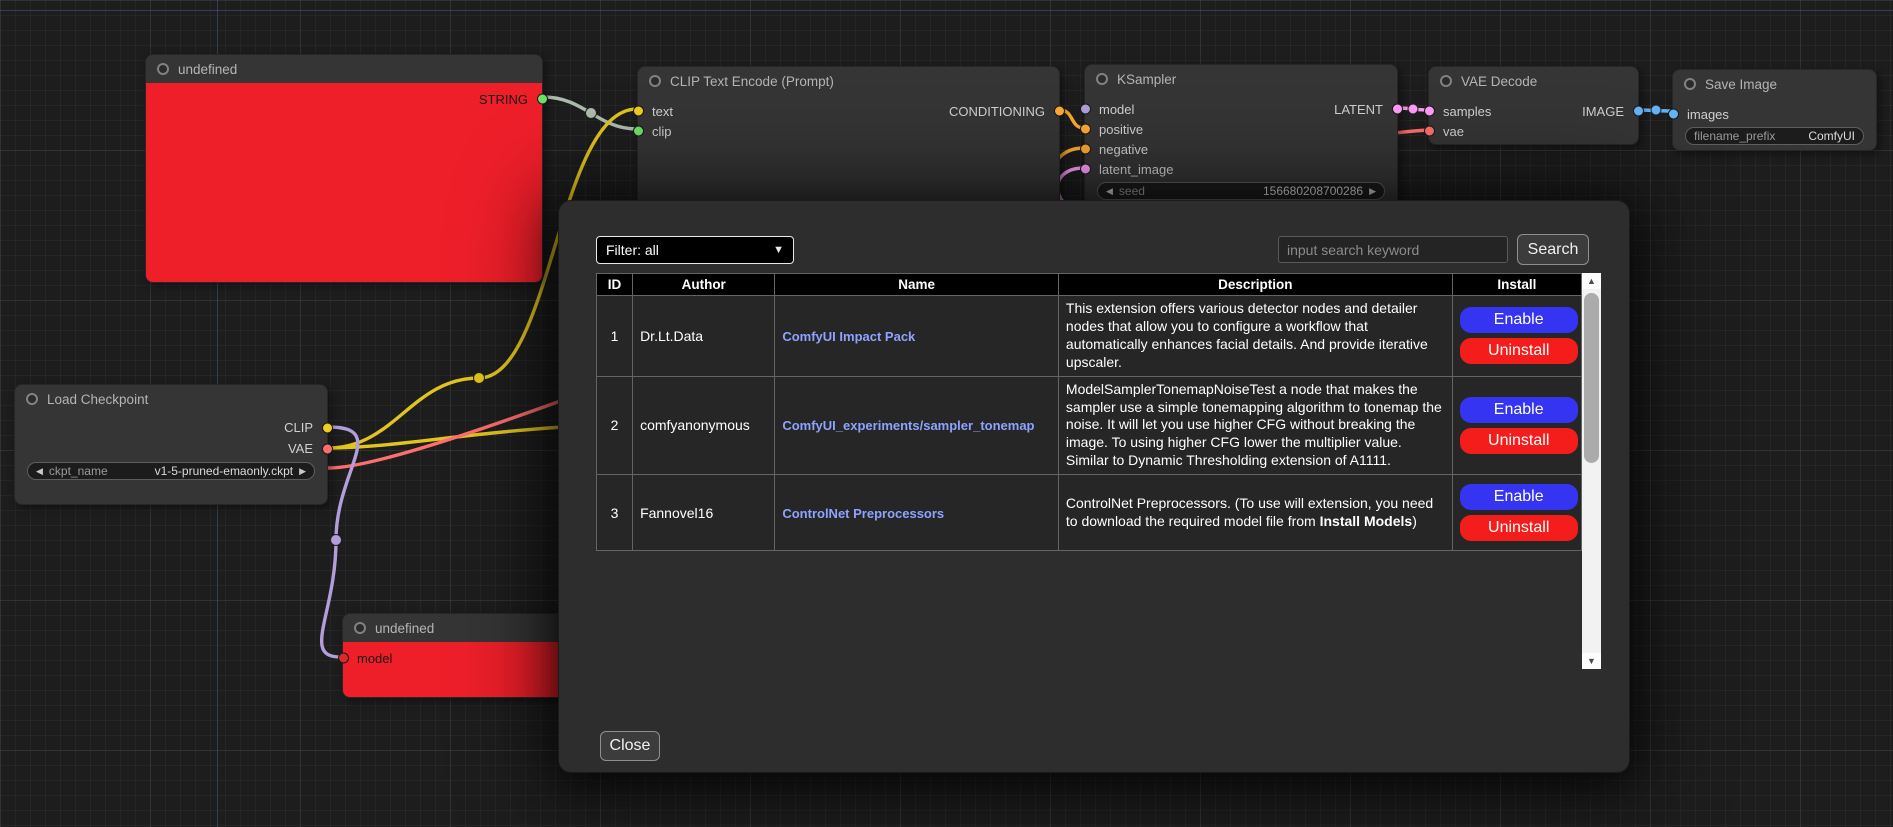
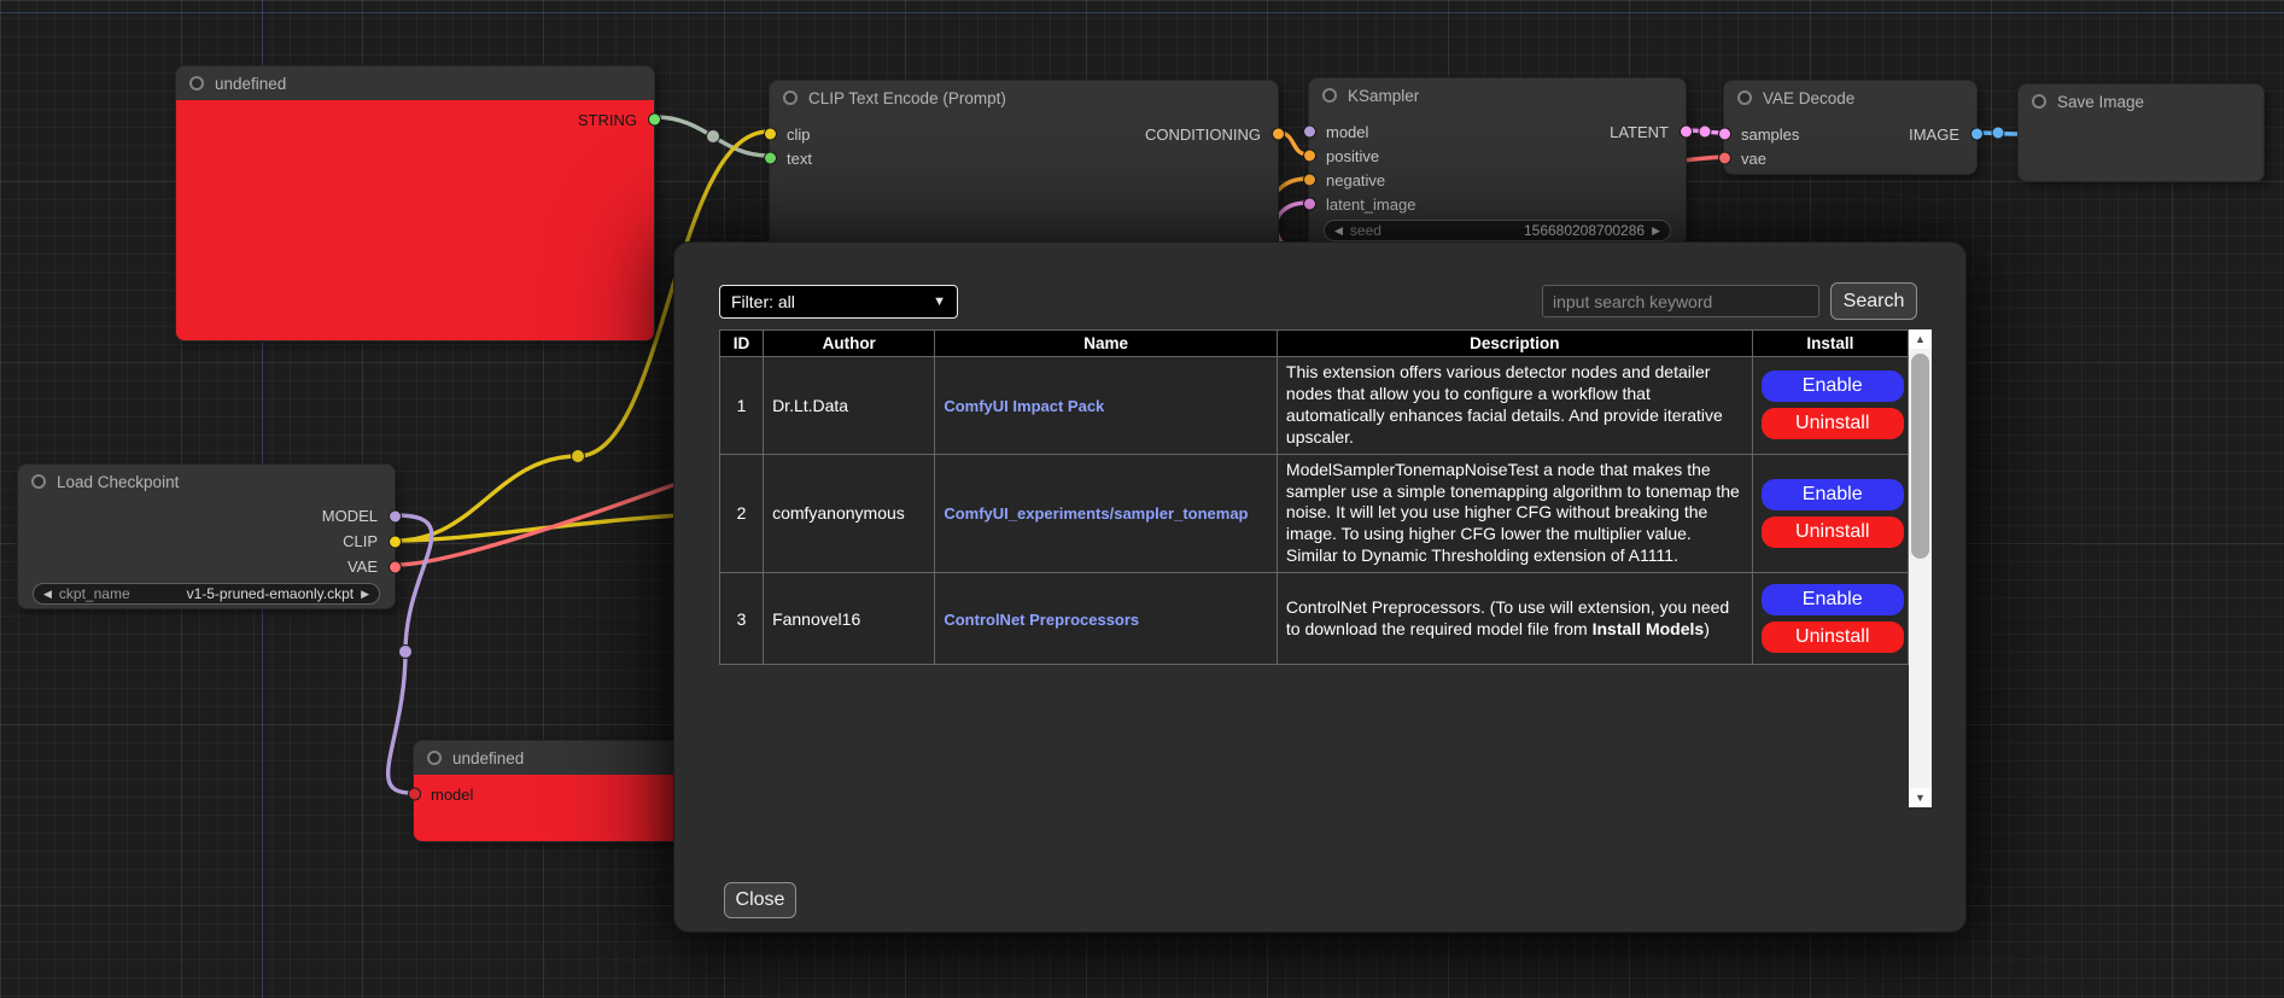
  undefined
  STRING
  CLIP Text Encode (Prompt)
- text
+ clip
  CONDITIONING
- clip
+ text
  KSampler
  model
  LATENT
  positive
  negative
  latent_image
  ◀
  seed
  156680208700286
  ▶
  VAE Decode
  samples
  IMAGE
  vae
  Save Image
- images
- filename_prefix
- ComfyUI
  Load Checkpoint
+ MODEL
  CLIP
  VAE
  ◀
  ckpt_name
  v1-5-pruned-emaonly.ckpt
  ▶
  undefined
  model
  Filter: all
  ▼
  input search keyword
  Search
  ID	Author	Name	Description	Install
  1	Dr.Lt.Data	ComfyUI Impact Pack	This extension offers various detector nodes and detailer nodes that allow you to configure a workflow that automatically enhances facial details. And provide iterative upscaler.	Enable Uninstall
  2	comfyanonymous	ComfyUI_experiments/sampler_tonemap	ModelSamplerTonemapNoiseTest a node that makes the sampler use a simple tonemapping algorithm to tonemap the noise. It will let you use higher CFG without breaking the image. To using higher CFG lower the multiplier value. Similar to Dynamic Thresholding extension of A1111.	Enable Uninstall
  3	Fannovel16	ControlNet Preprocessors	ControlNet Preprocessors. (To use will extension, you need to download the required model file from Install Models)	Enable Uninstall
  ▲
  ▼
  Close
